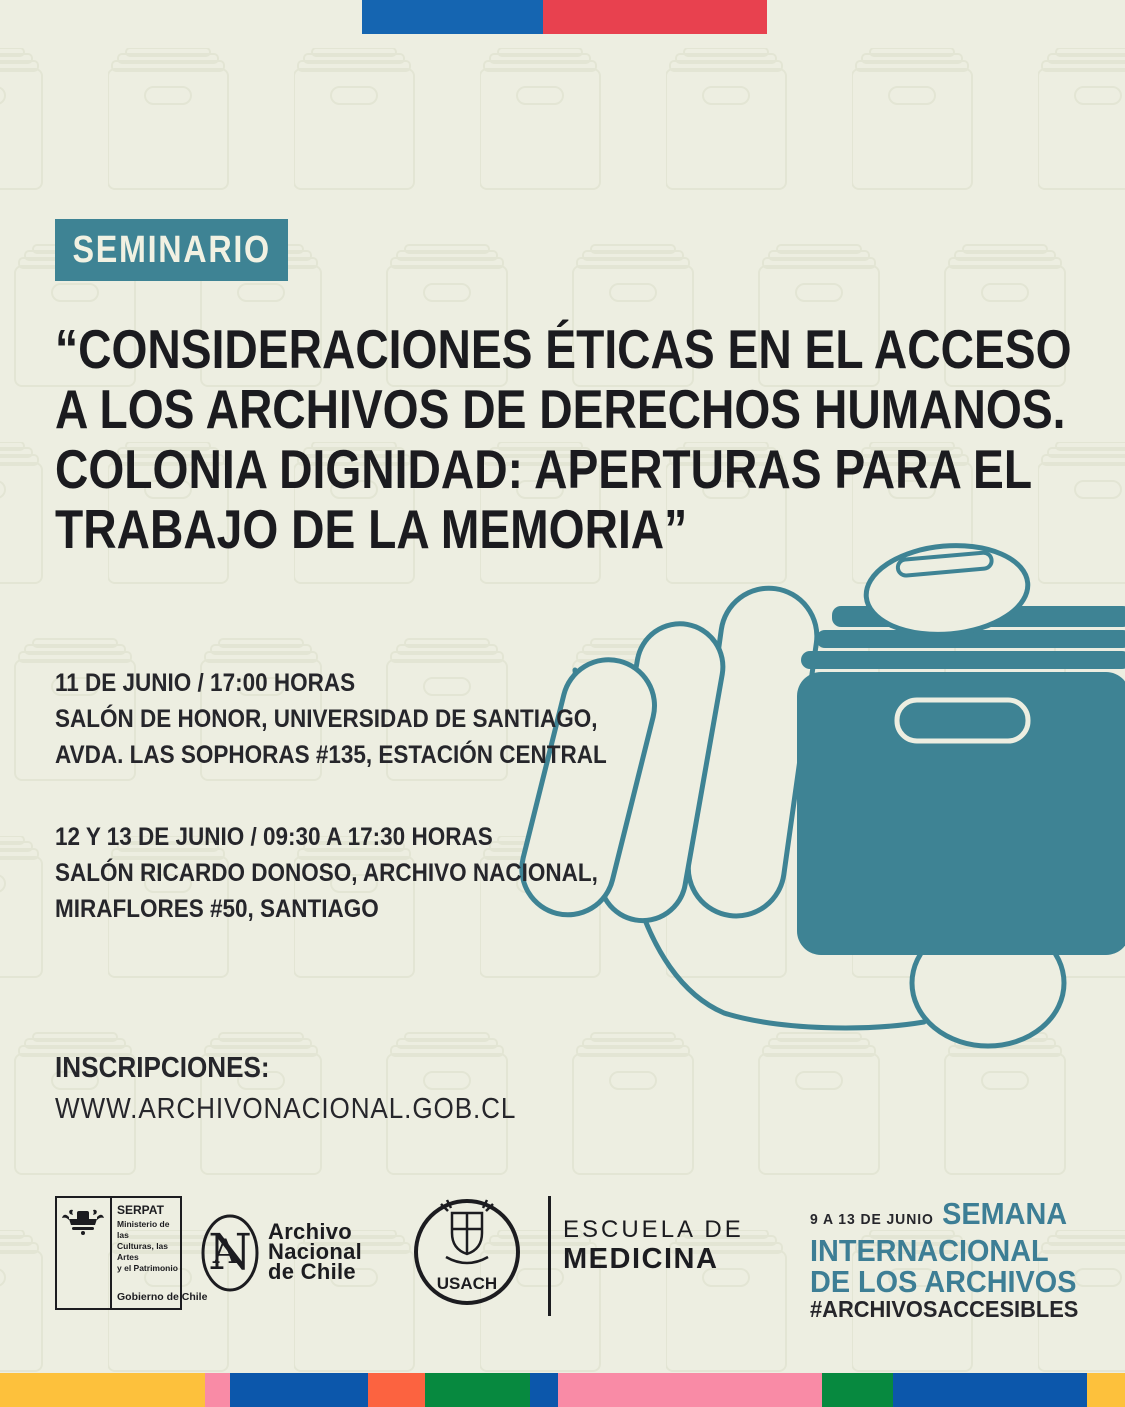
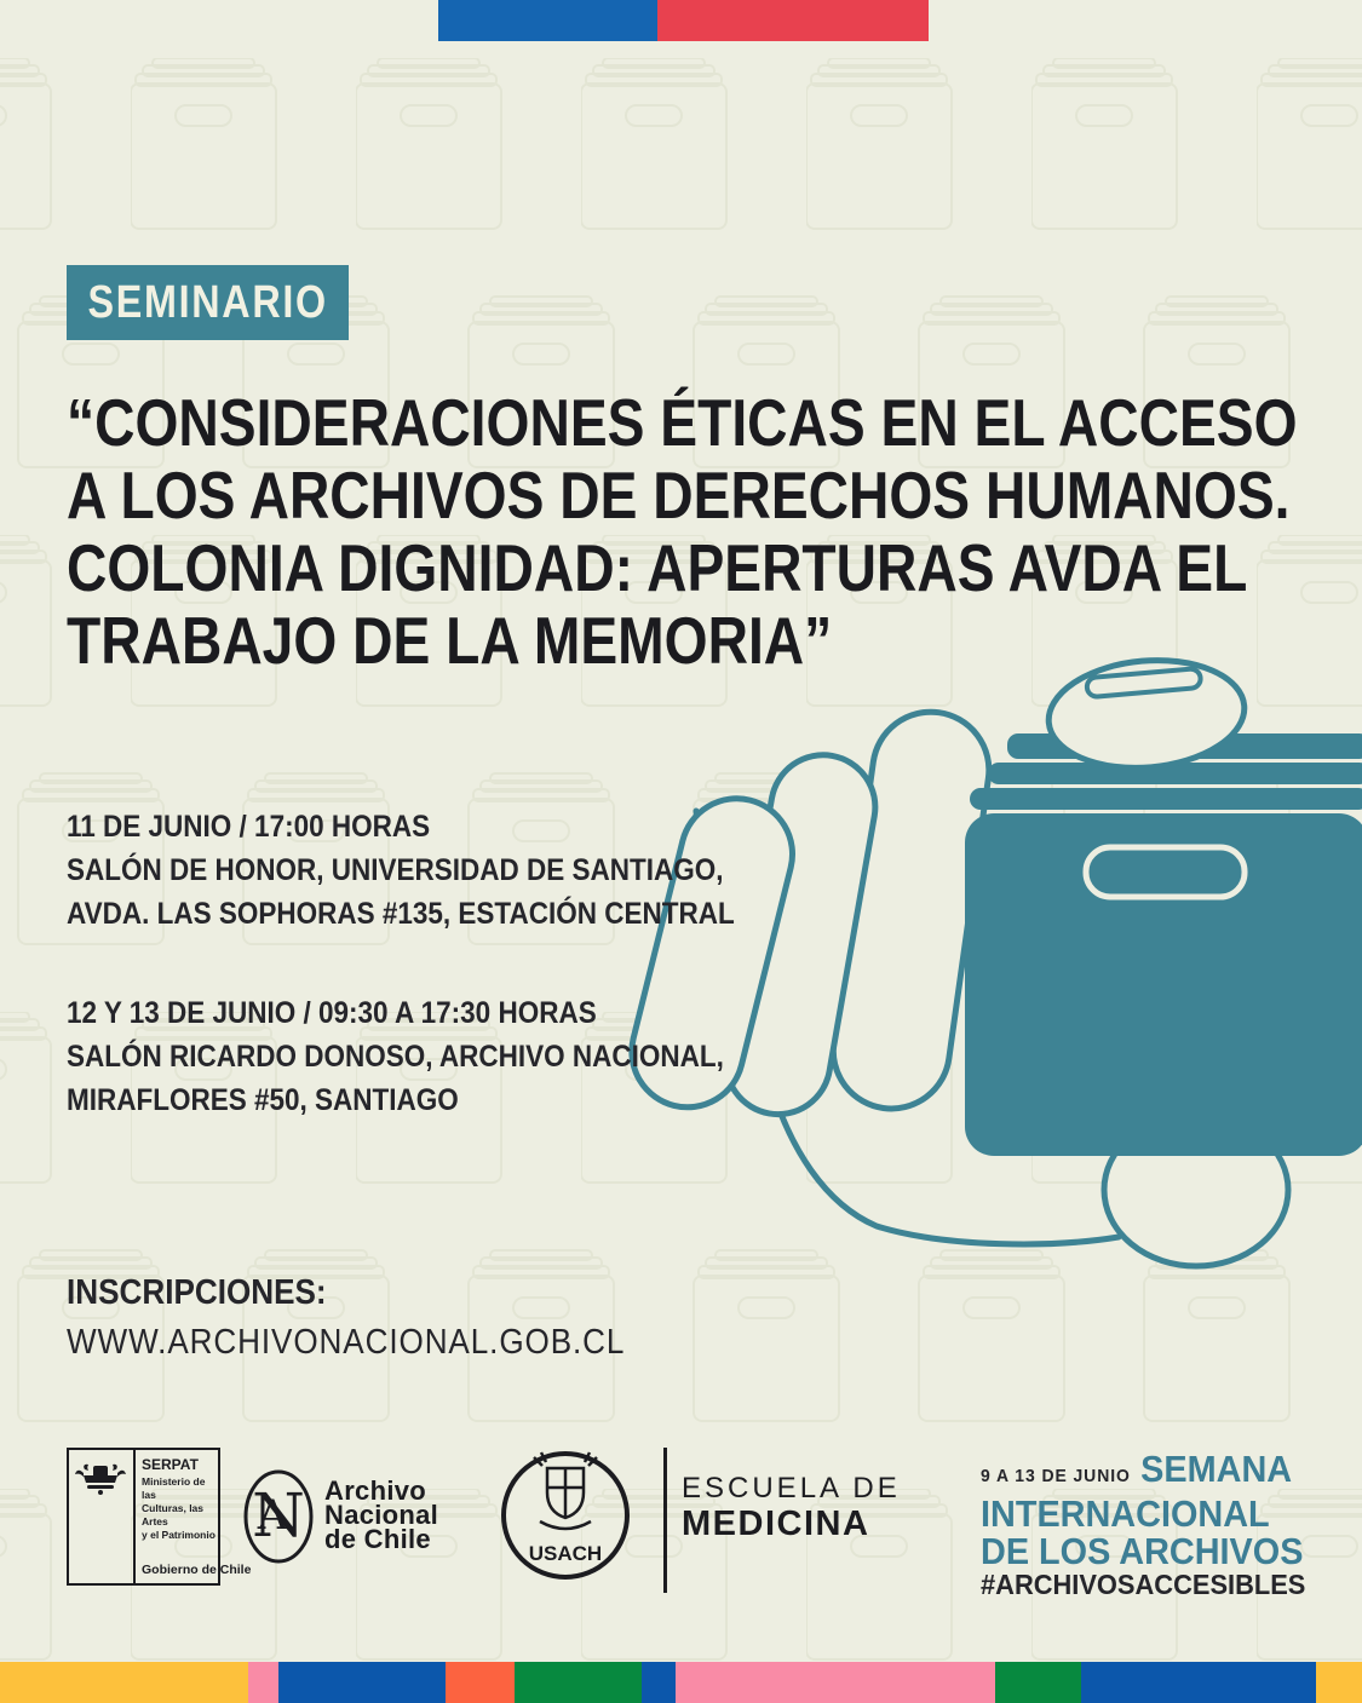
  SEMINARIO
  “CONSIDERACIONES ÉTICAS EN EL ACCESO
  A LOS ARCHIVOS DE DERECHOS HUMANOS.
- COLONIA DIGNIDAD: APERTURAS PARA EL
+ COLONIA DIGNIDAD: APERTURAS AVDA EL
  TRABAJO DE LA MEMORIA”
  11 DE JUNIO / 17:00 HORAS
  SALÓN DE HONOR, UNIVERSIDAD DE SANTIAGO,
  AVDA. LAS SOPHORAS #135, ESTACIÓN CENTRAL
  12 Y 13 DE JUNIO / 09:30 A 17:30 HORAS
  SALÓN RICARDO DONOSO, ARCHIVO NACIONAL,
  MIRAFLORES #50, SANTIAGO
  INSCRIPCIONES:
  WWW.ARCHIVONACIONAL.GOB.CL
  SERPAT
  Ministerio de las
  Culturas, las Artes
  y el Patrimonio
  Gobierno de Chile
  N
  A
  Archivo
  Nacional
  de Chile
  USACH
  ESCUELA DE
  MEDICINA
  9 A 13 DE JUNIO
  SEMANA
  INTERNACIONAL
  DE LOS ARCHIVOS
  #ARCHIVOSACCESIBLES
